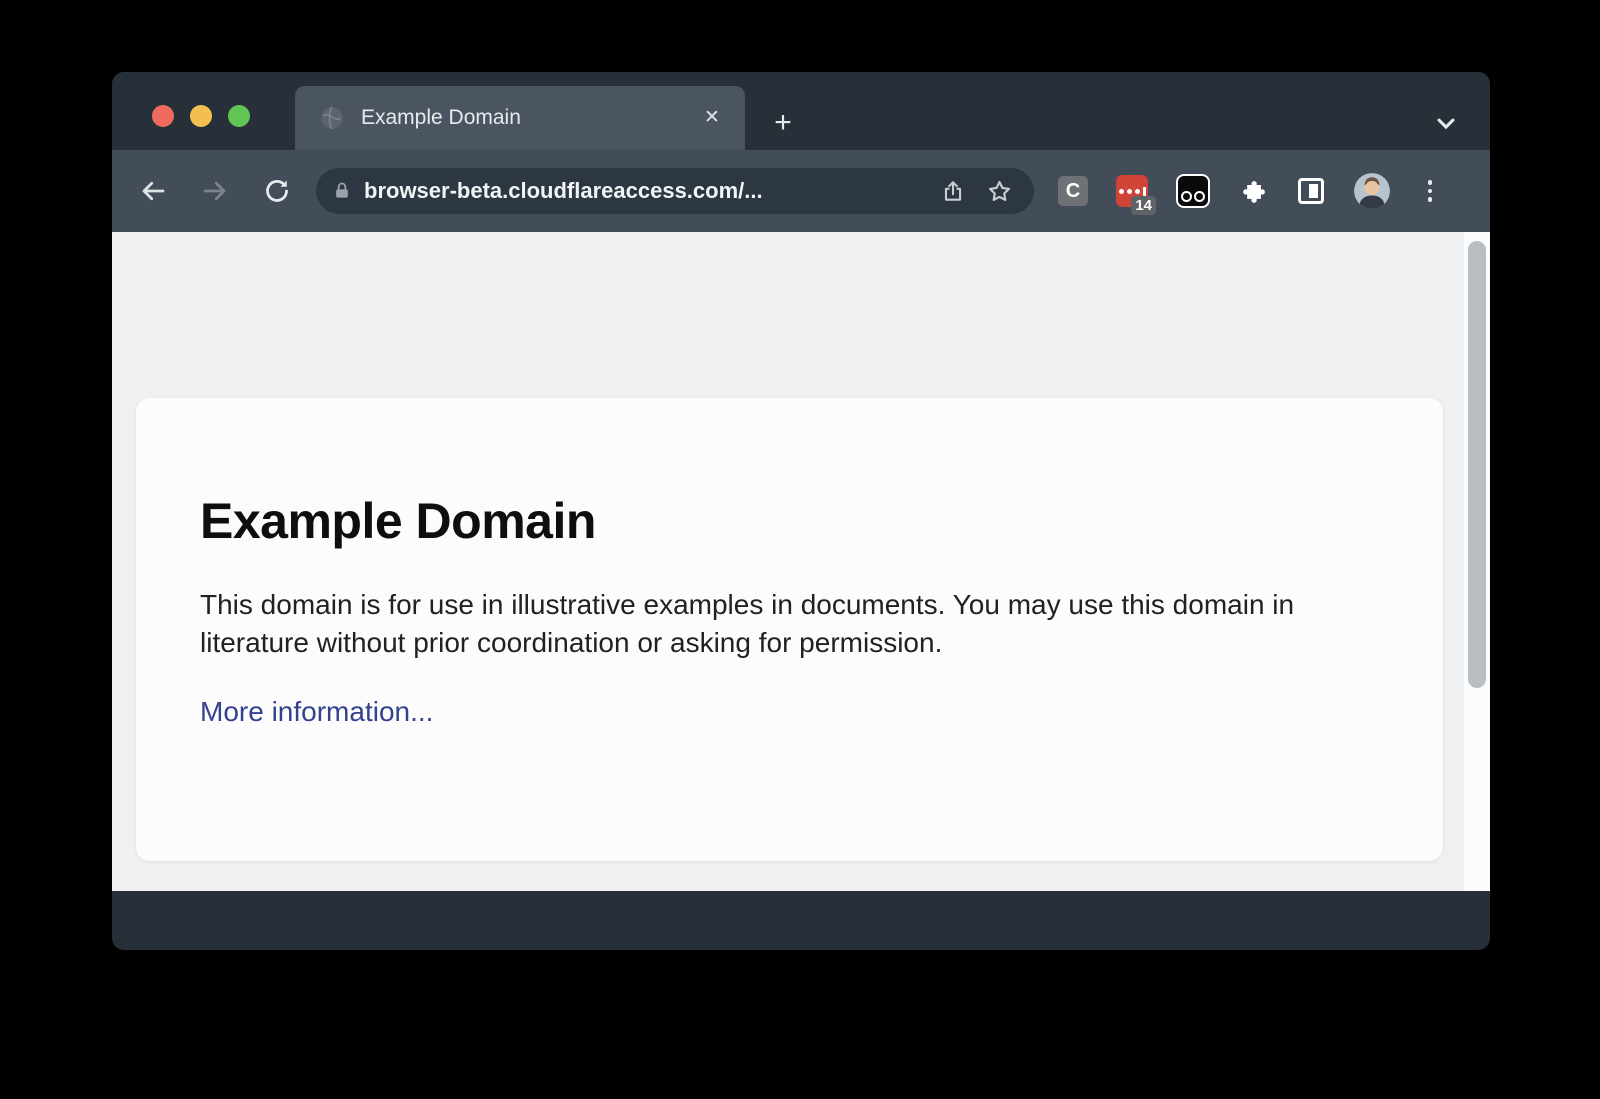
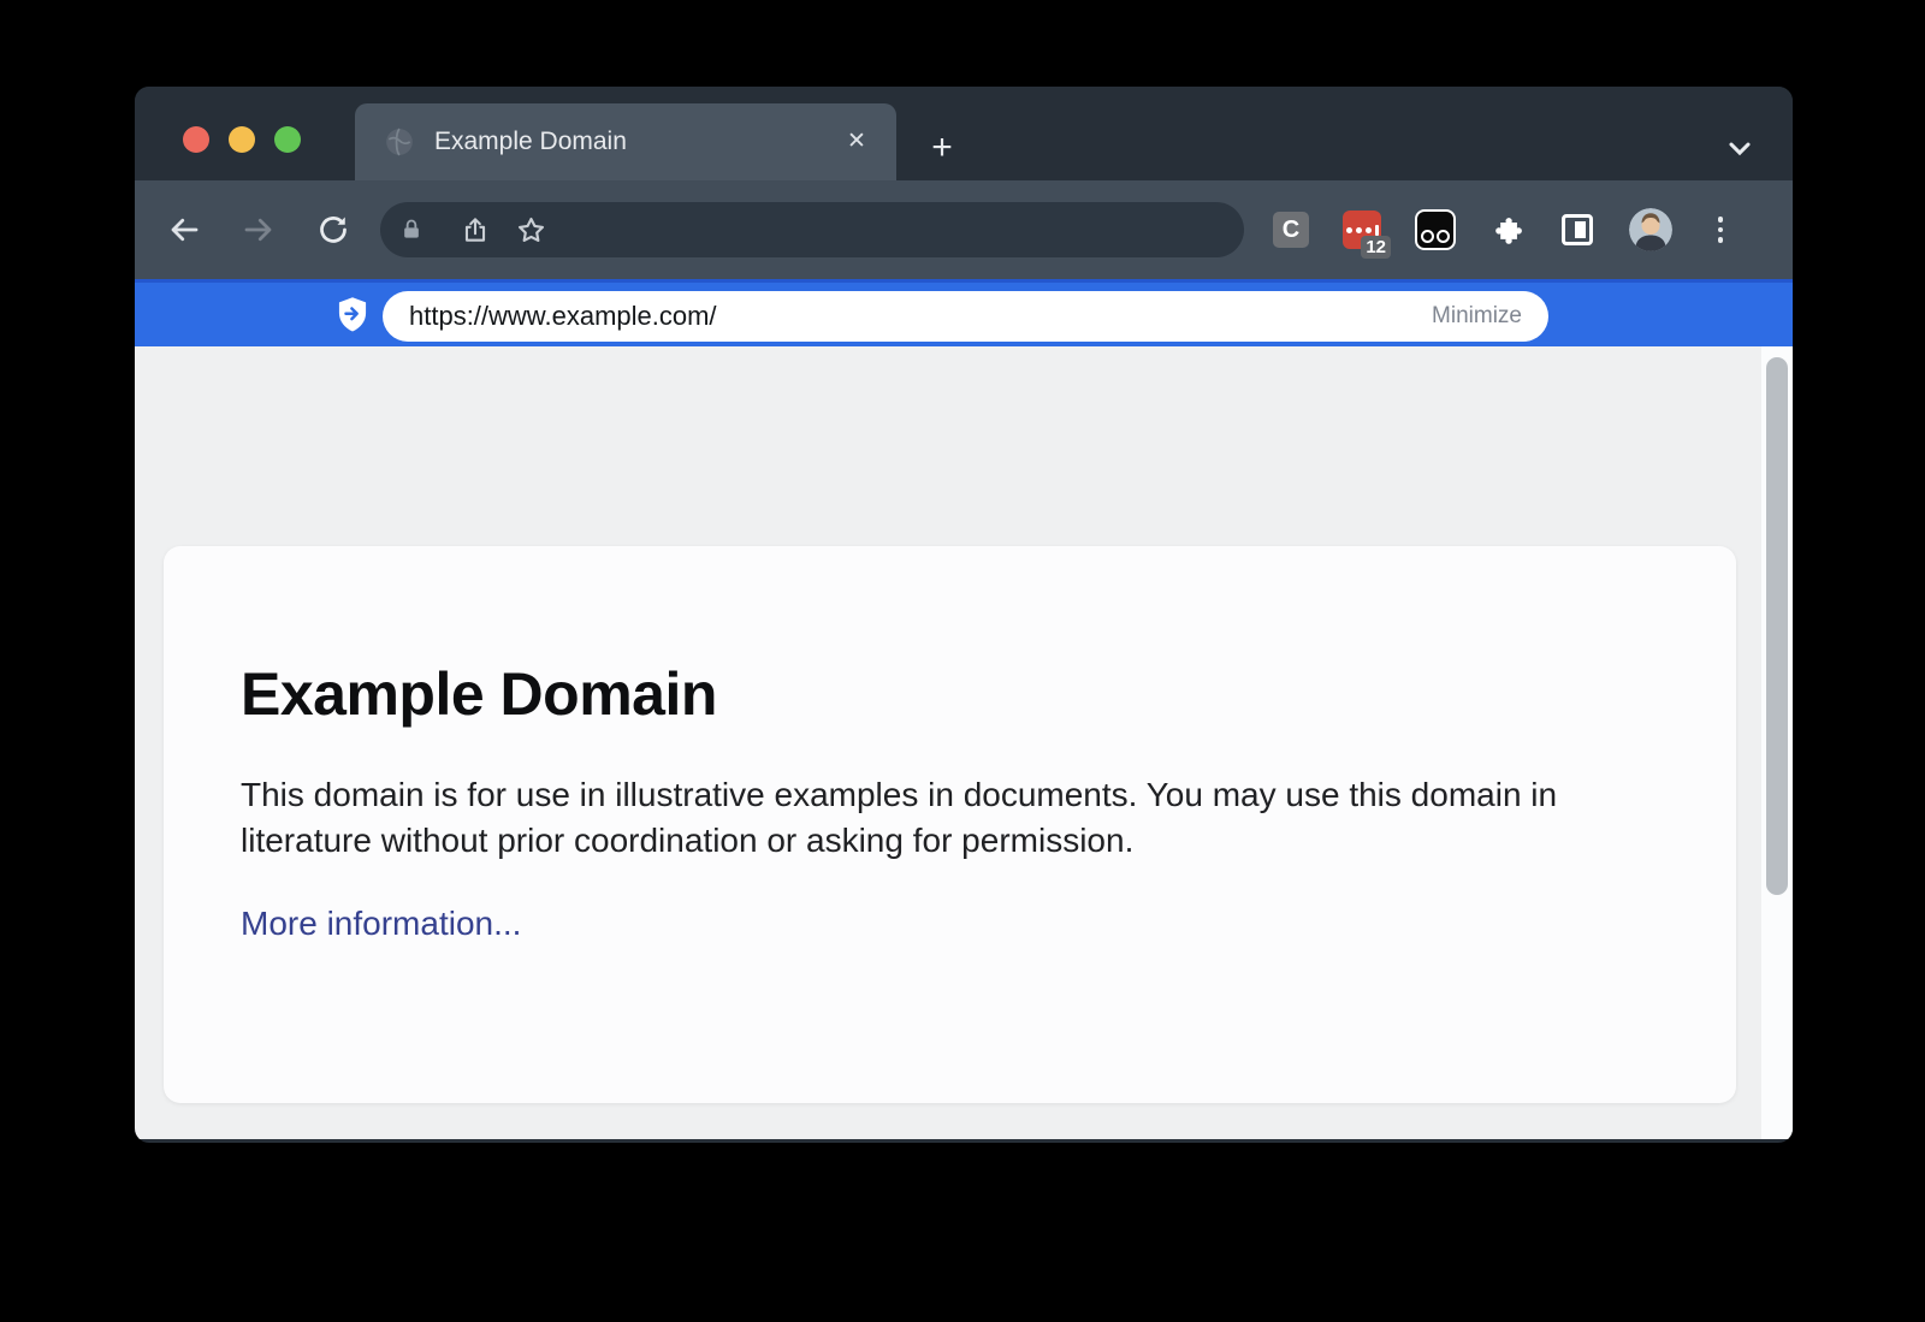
  Example Domain
  ✕
  +
- browser-beta.cloudflareaccess.com/...
  C
- 14
+ 12
+ https://www.example.com/
+ Minimize
  Example Domain
  This domain is for use in illustrative examples in documents. You may use this domain in literature without prior coordination or asking for permission.
  More information...
